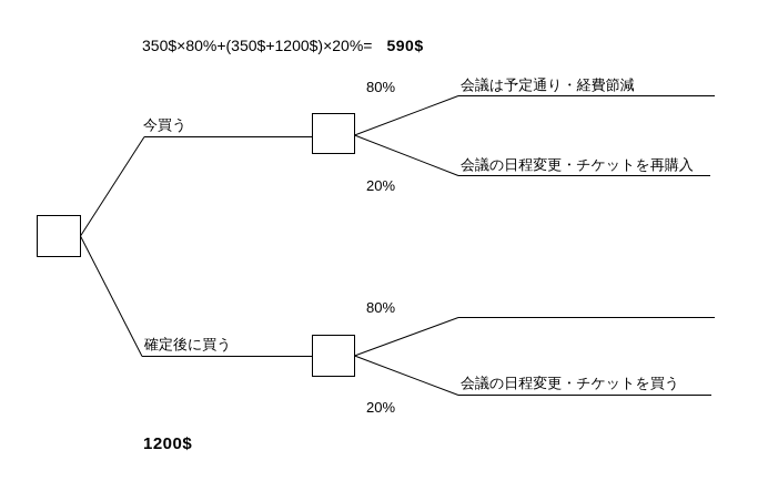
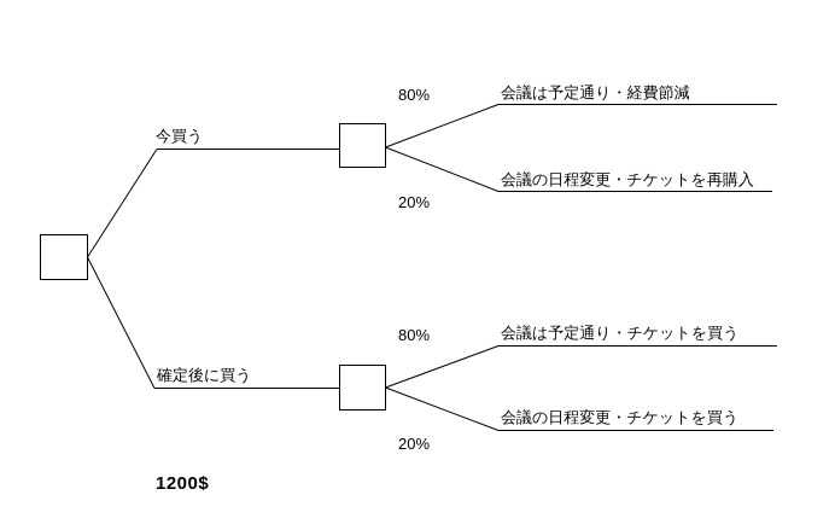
- 350$×80%+(350$+1200$)×20%=
- 590$
  今買う
  確定後に買う
  80%
  20%
  80%
  20%
  会議は予定通り・経費節減
  会議の日程変更・チケットを再購入
+ 会議は予定通り・チケットを買う
  会議の日程変更・チケットを買う
  1200$
